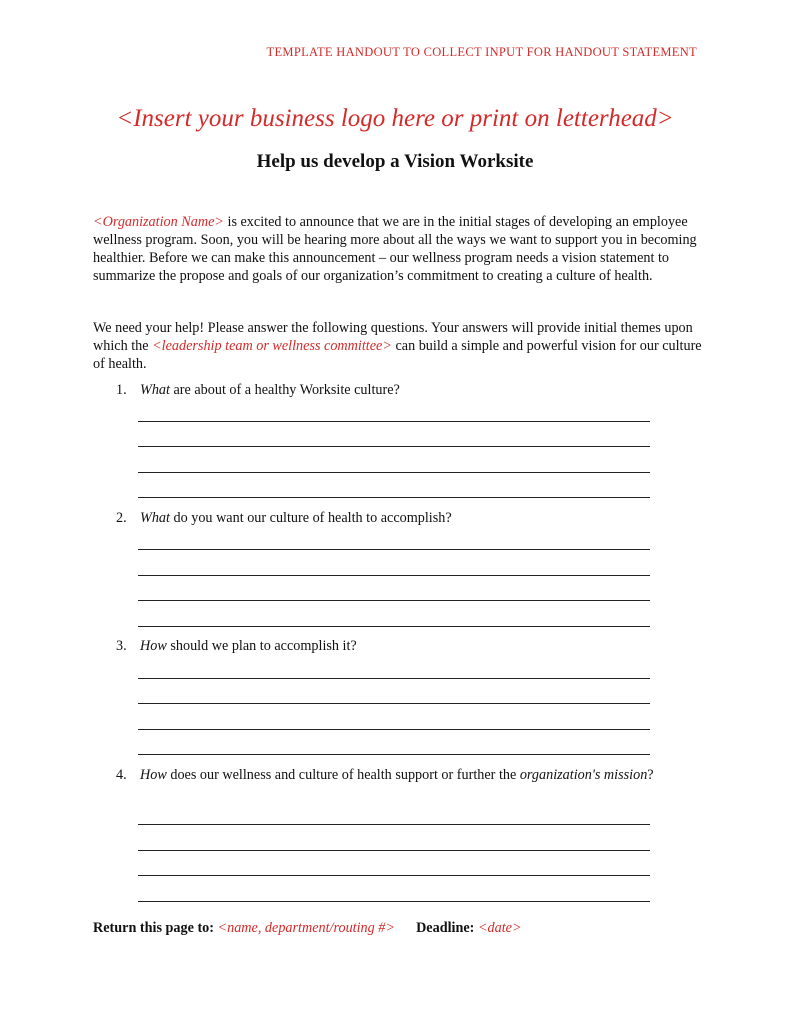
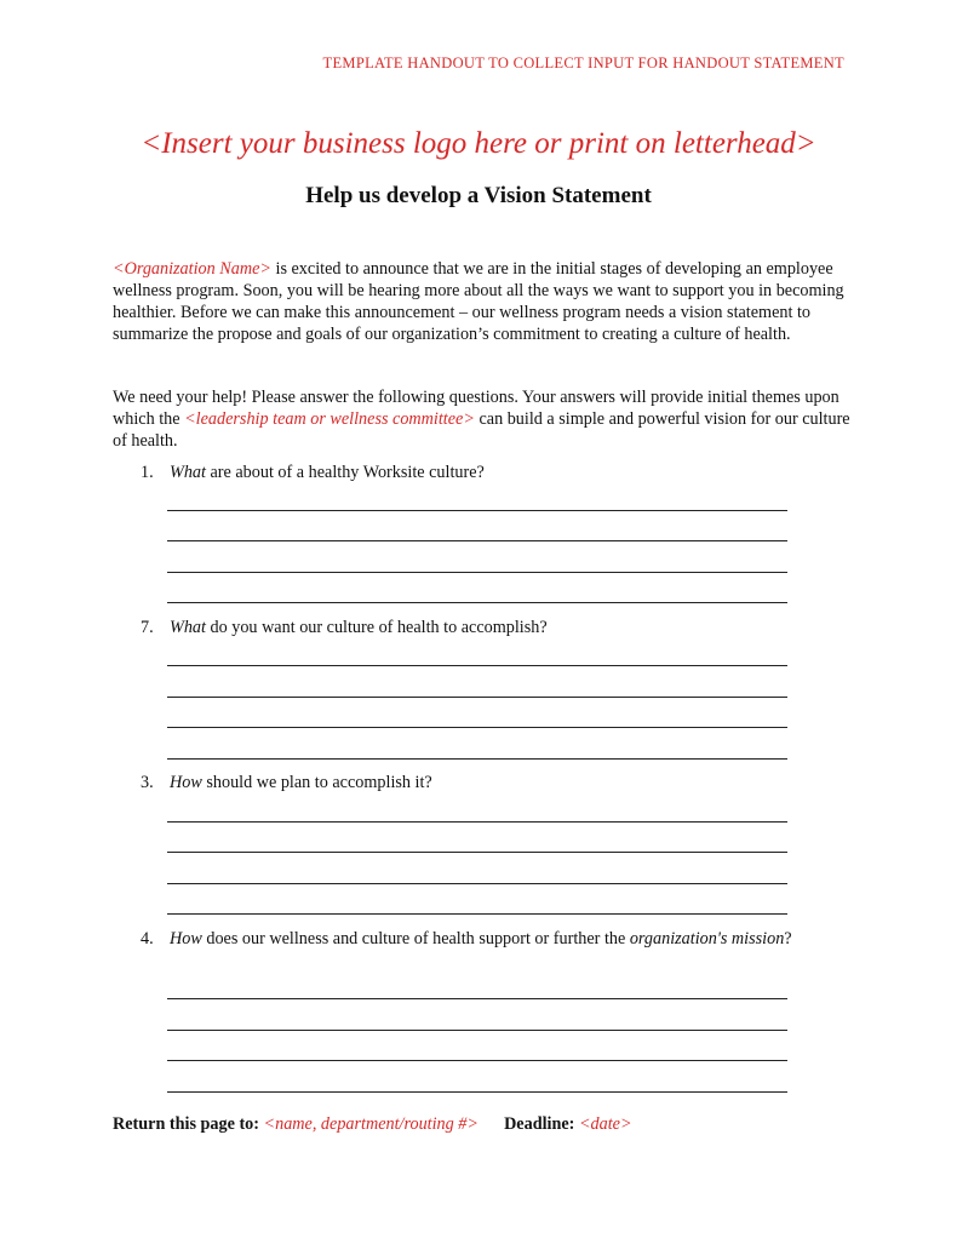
  TEMPLATE HANDOUT TO COLLECT INPUT FOR HANDOUT STATEMENT
  <Insert your business logo here or print on letterhead>
- Help us develop a Vision Worksite
+ Help us develop a Vision Statement
  <Organization Name> is excited to announce that we are in the initial stages of developing an employee wellness program. Soon, you will be hearing more about all the ways we want to support you in becoming healthier. Before we can make this announcement – our wellness program needs a vision statement to summarize the propose and goals of our organization’s commitment to creating a culture of health.
  We need your help! Please answer the following questions. Your answers will provide initial themes upon which the <leadership team or wellness committee> can build a simple and powerful vision for our culture of health.
  1. What are about of a healthy Worksite culture?
- 2. What do you want our culture of health to accomplish?
+ 7. What do you want our culture of health to accomplish?
  3. How should we plan to accomplish it?
  4. How does our wellness and culture of health support or further the organization's mission?
  Return this page to: <name, department/routing #> Deadline: <date>
